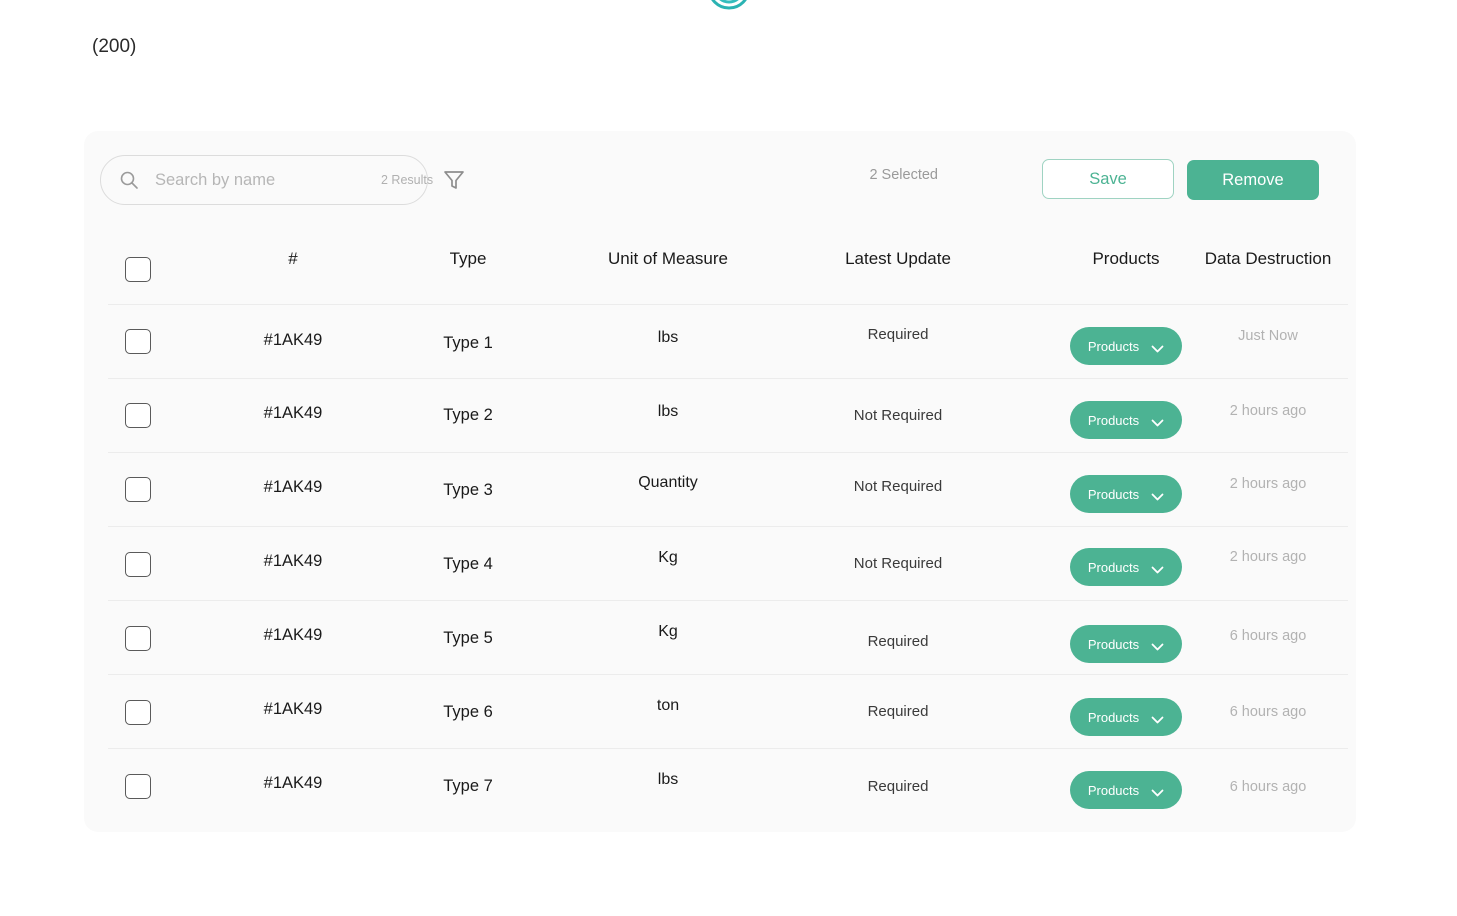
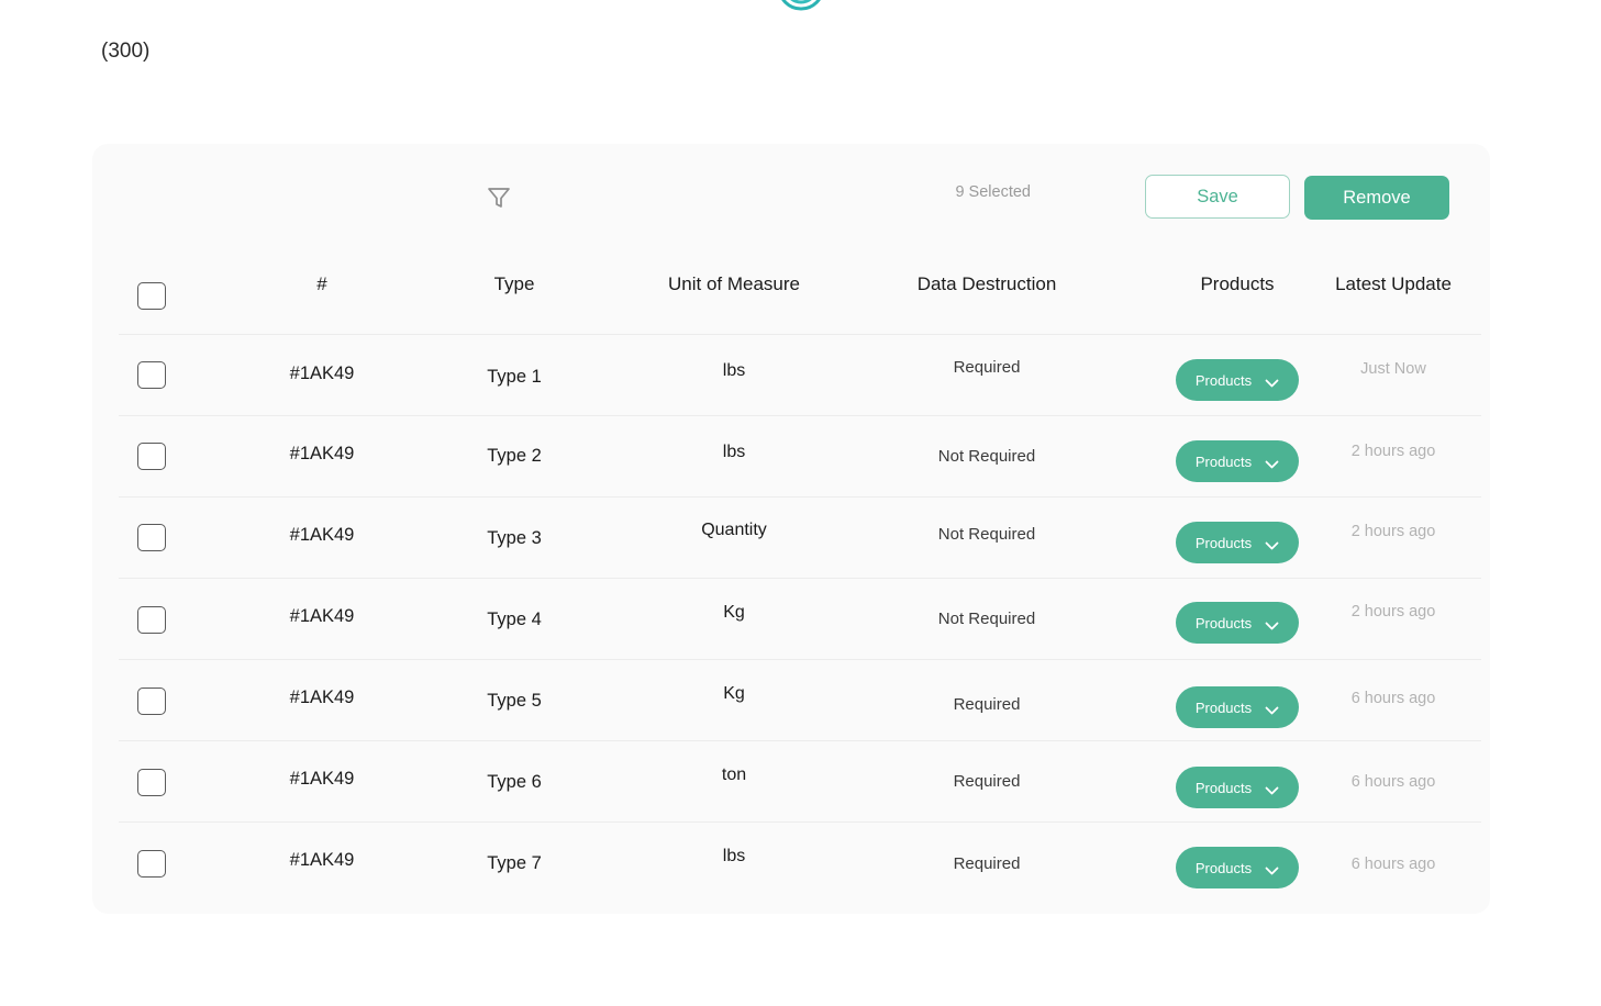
- (200)
+ (300)
- Search by name
- 2 Results
- 2 Selected
+ 9 Selected
  Save
  Remove
  #
  Type
  Unit of Measure
- Latest Update
+ Data Destruction
  Products
- Data Destruction
+ Latest Update
  #1AK49
  Type 1
  lbs
  Required
  Products
  Just Now
  #1AK49
  Type 2
  lbs
  Not Required
  Products
  2 hours ago
  #1AK49
  Type 3
  Quantity
  Not Required
  Products
  2 hours ago
  #1AK49
  Type 4
  Kg
  Not Required
  Products
  2 hours ago
  #1AK49
  Type 5
  Kg
  Required
  Products
  6 hours ago
  #1AK49
  Type 6
  ton
  Required
  Products
  6 hours ago
  #1AK49
  Type 7
  lbs
  Required
  Products
  6 hours ago
